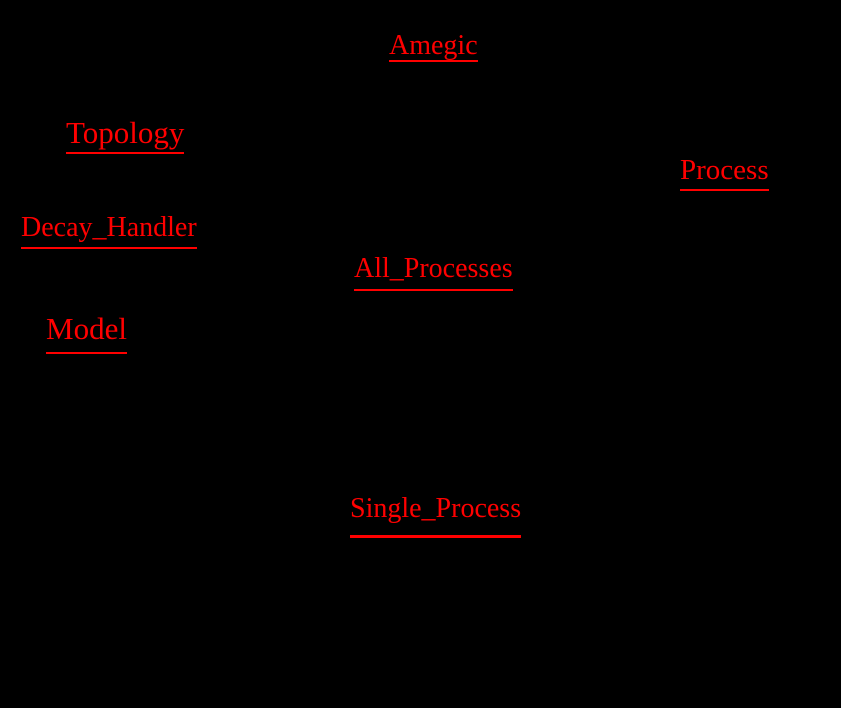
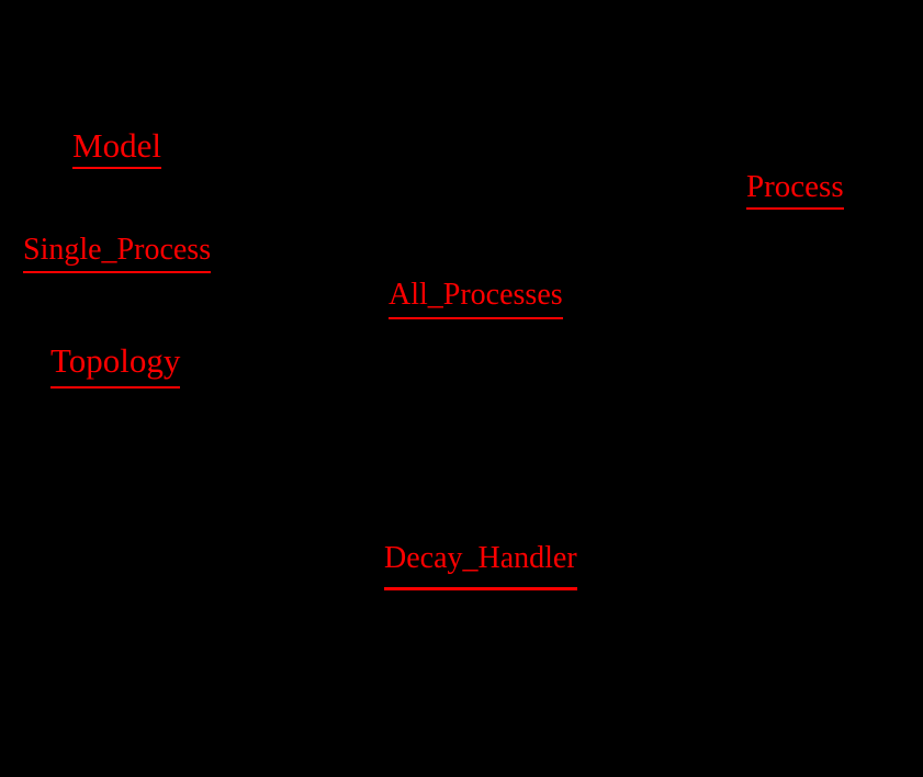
- Amegic
- Topology
+ Model
  Process
- Decay_Handler
+ Single_Process
  All_Processes
- Model
+ Topology
- Single_Process
+ Decay_Handler
